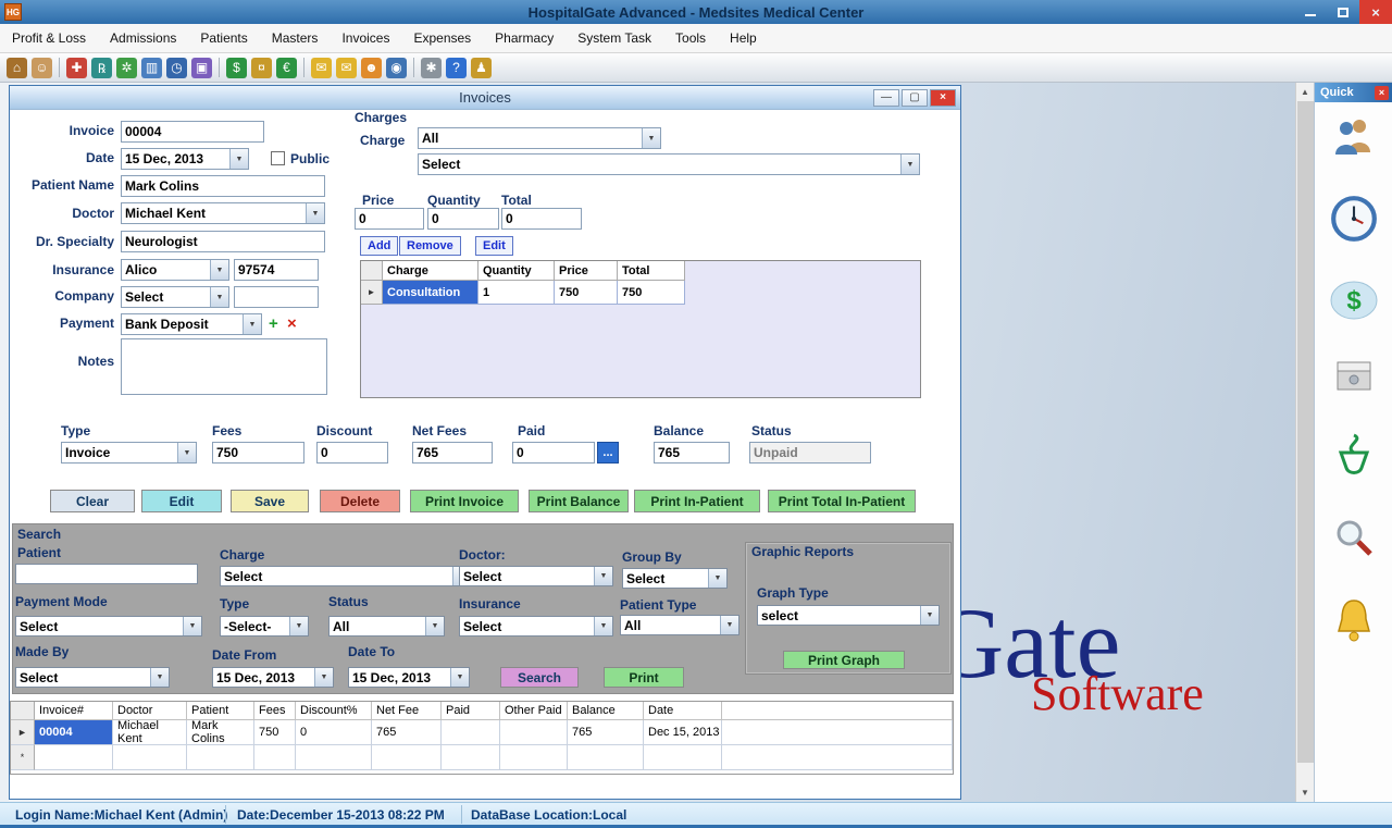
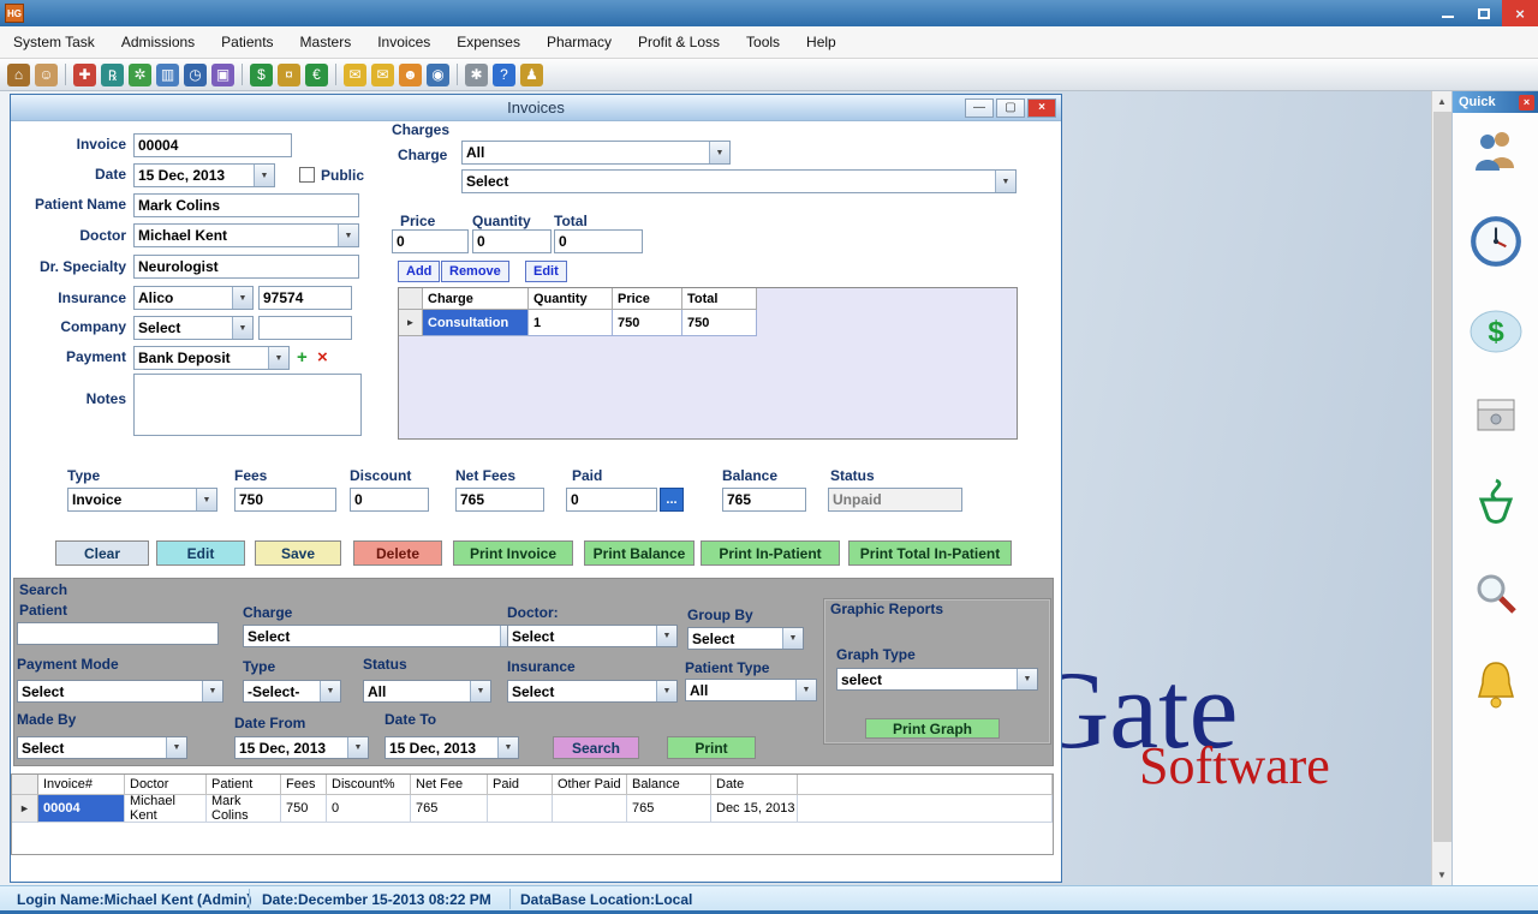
  Software
  HG
- HospitalGate Advanced - Medsites Medical Center
  ×
- Profit & Loss
+ System Task
  Admissions
  Patients
  Masters
  Invoices
  Expenses
  Pharmacy
- System Task
+ Profit & Loss
  Tools
  Help
  ⌂
  ☺
  ✚
  ℞
  ✲
  ▥
  ◷
  ▣
  $
  ¤
  €
  ✉
  ✉
  ☻
  ◉
  ✱
  ?
  ♟
  Invoices
  —
  ▢
  ×
  Invoice
  00004
  Date
  15 Dec, 2013
  Public
  Patient Name
  Mark Colins
  Doctor
  Michael Kent
  Dr. Specialty
  Neurologist
  Insurance
  Alico
  97574
  Company
  Select
  Payment
  Bank Deposit
  +
  ×
  Notes
  Charges
  Charge
  All
  Select
  Price
  Quantity
  Total
  0
  0
  0
  Add
  Remove
  Edit
  Charge
  Quantity
  Price
  Total
  ►
  Consultation
  1
  750
  750
  Type
  Invoice
  Fees
  750
  Discount
  0
  Net Fees
  765
  Paid
  0
  ...
  Balance
  765
  Status
  Unpaid
  Clear
  Edit
  Save
  Delete
  Print Invoice
  Print Balance
  Print In-Patient
  Print Total In-Patient
  Search
  Patient
  Charge
  Select
  Doctor:
  Select
  Group By
  Select
  Payment Mode
  Select
  Type
  -Select-
  Status
  All
  Insurance
  Select
  Patient Type
  All
  Made By
  Select
  Date From
  15 Dec, 2013
  Date To
  15 Dec, 2013
  Search
  Print
  Graphic Reports
  Graph Type
  select
  Print Graph
  Invoice#
  Doctor
  Patient
  Fees
  Discount%
  Net Fee
  Paid
  Other Paid
  Balance
  Date
  ►
  00004
  Michael Kent
  Mark Colins
  750
  0
  765
  765
  Dec 15, 2013
- *
  ▲
  ▼
  Quick
  ×
  $
  Login Name:Michael Kent (Admin
  Date:December 15-2013 08:22 PM
  DataBase Location:Local
